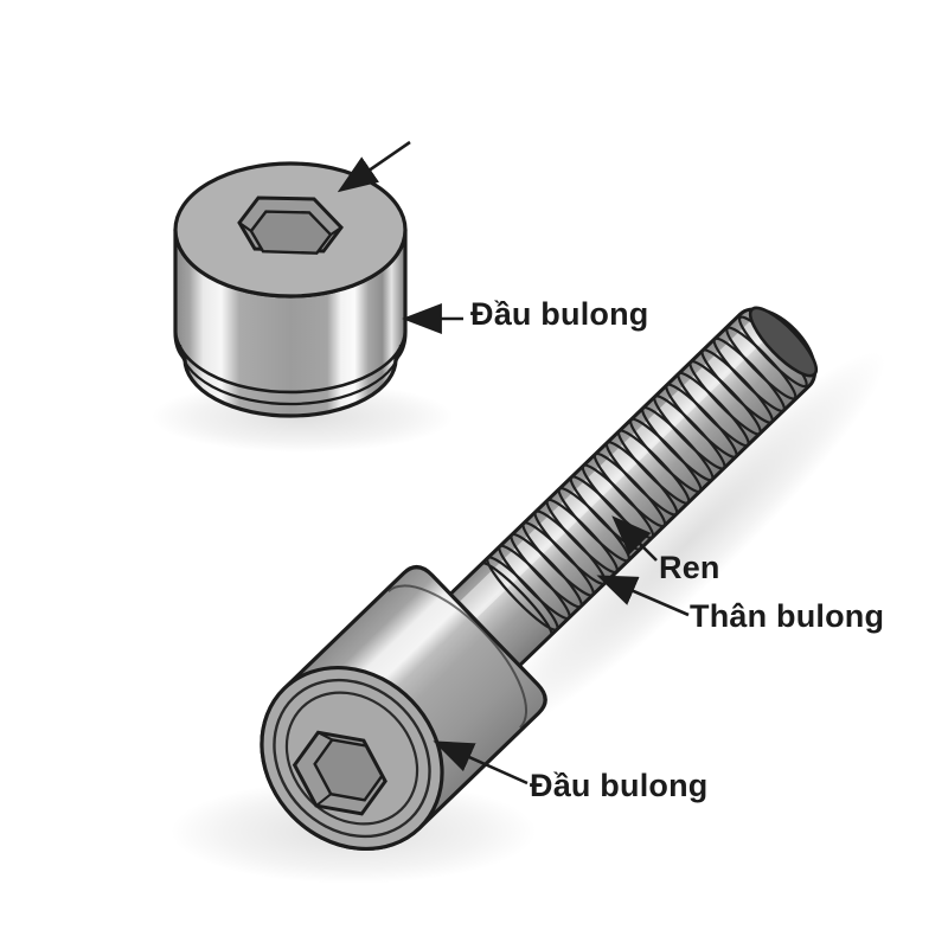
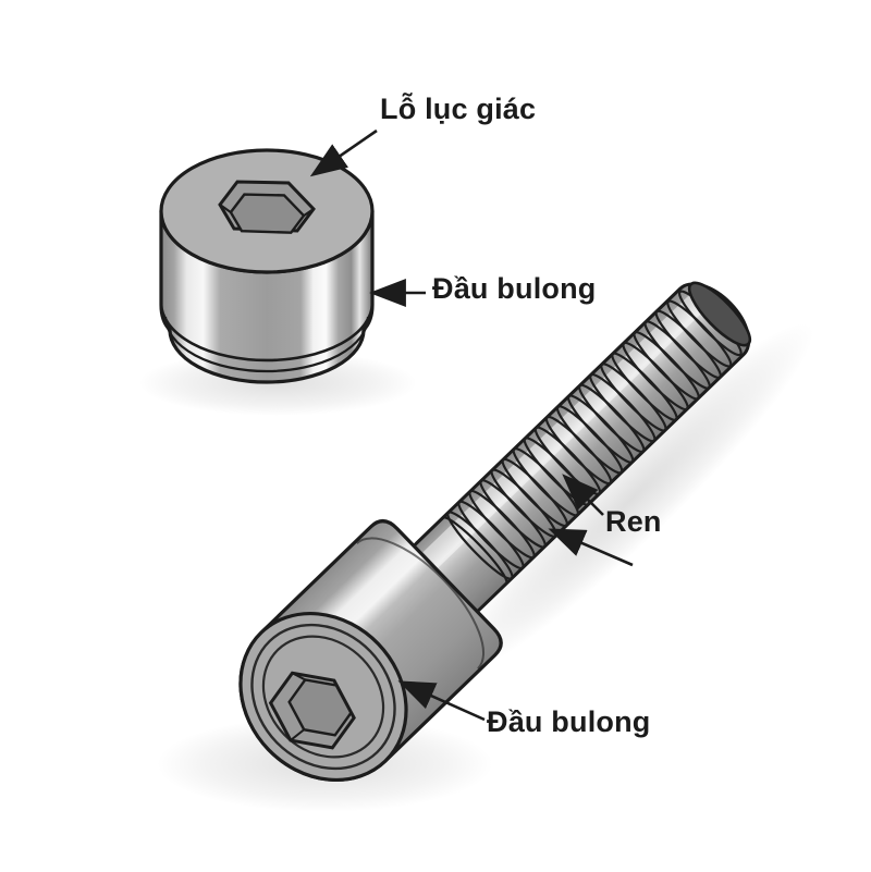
+ Lỗ lục giác
  Đầu bulong
  Ren
- Thân bulong
  Đầu bulong
